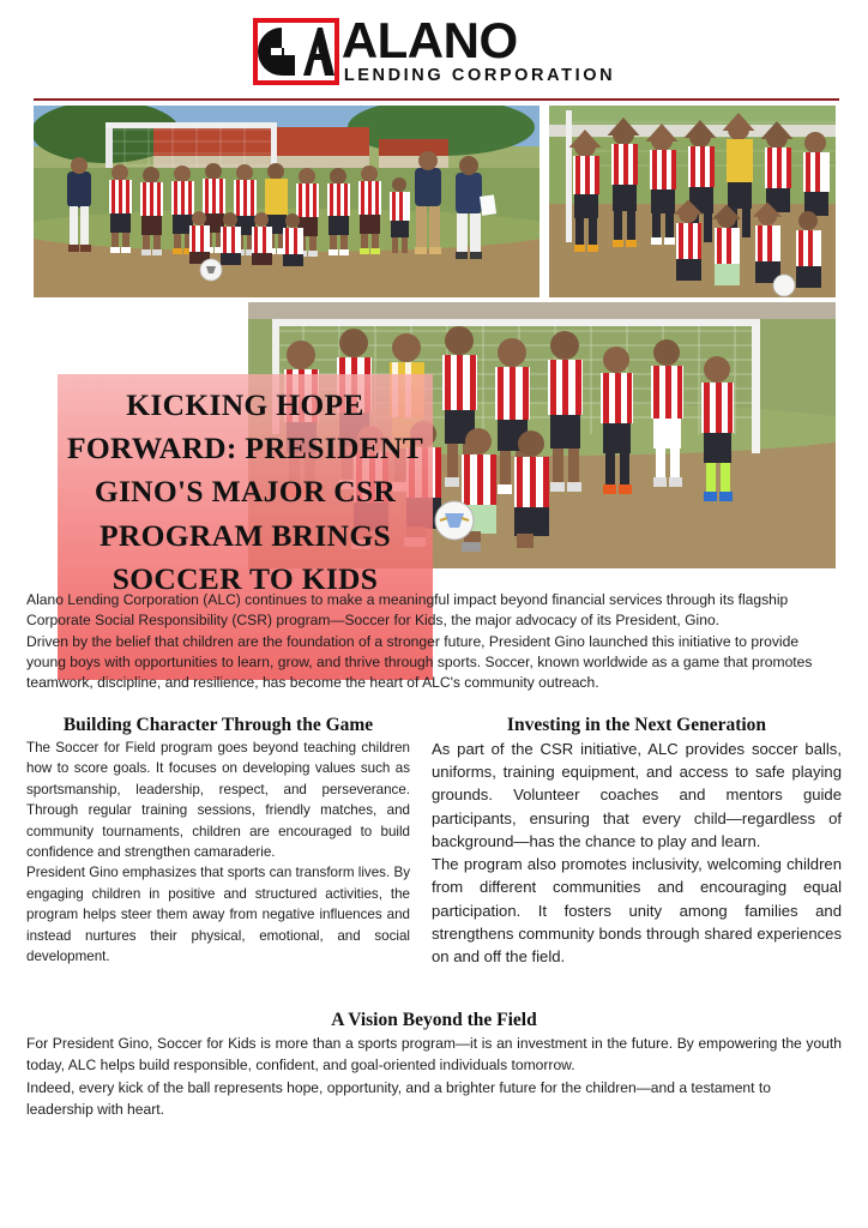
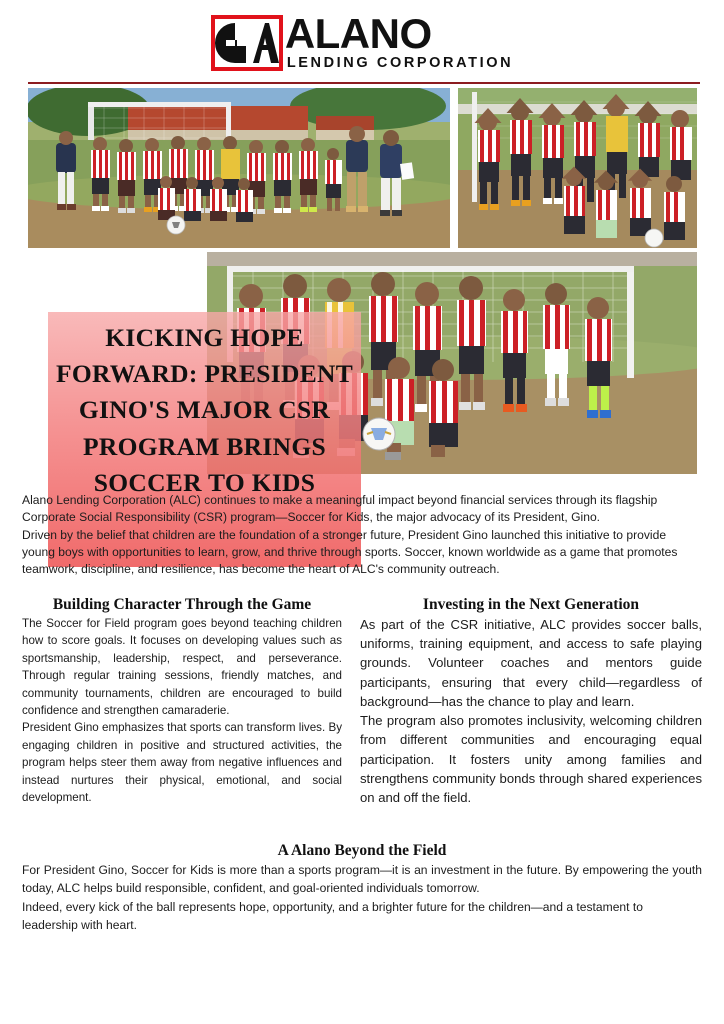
  ALANO
  LENDING CORPORATION
  KICKING HOPE FORWARD: PRESIDENT GINO'S MAJOR CSR PROGRAM BRINGS SOCCER TO KIDS
  Alano Lending Corporation (ALC) continues to make a meaningful impact beyond financial services through its flagship Corporate Social Responsibility (CSR) program—Soccer for Kids, the major advocacy of its President, Gino.
  Driven by the belief that children are the foundation of a stronger future, President Gino launched this initiative to provide young boys with opportunities to learn, grow, and thrive through sports. Soccer, known worldwide as a game that promotes teamwork, discipline, and resilience, has become the heart of ALC's community outreach.
  Building Character Through the Game
  The Soccer for Field program goes beyond teaching children how to score goals. It focuses on developing values such as sportsmanship, leadership, respect, and perseverance. Through regular training sessions, friendly matches, and community tournaments, children are encouraged to build confidence and strengthen camaraderie.
  President Gino emphasizes that sports can transform lives. By engaging children in positive and structured activities, the program helps steer them away from negative influences and instead nurtures their physical, emotional, and social development.
  Investing in the Next Generation
  As part of the CSR initiative, ALC provides soccer balls, uniforms, training equipment, and access to safe playing grounds. Volunteer coaches and mentors guide participants, ensuring that every child—regardless of background—has the chance to play and learn.
  The program also promotes inclusivity, welcoming children from different communities and encouraging equal participation. It fosters unity among families and strengthens community bonds through shared experiences on and off the field.
- A Vision Beyond the Field
+ A Alano Beyond the Field
  For President Gino, Soccer for Kids is more than a sports program—it is an investment in the future. By empowering the youth today, ALC helps build responsible, confident, and goal-oriented individuals tomorrow.
  Indeed, every kick of the ball represents hope, opportunity, and a brighter future for the children—and a testament to leadership with heart.
